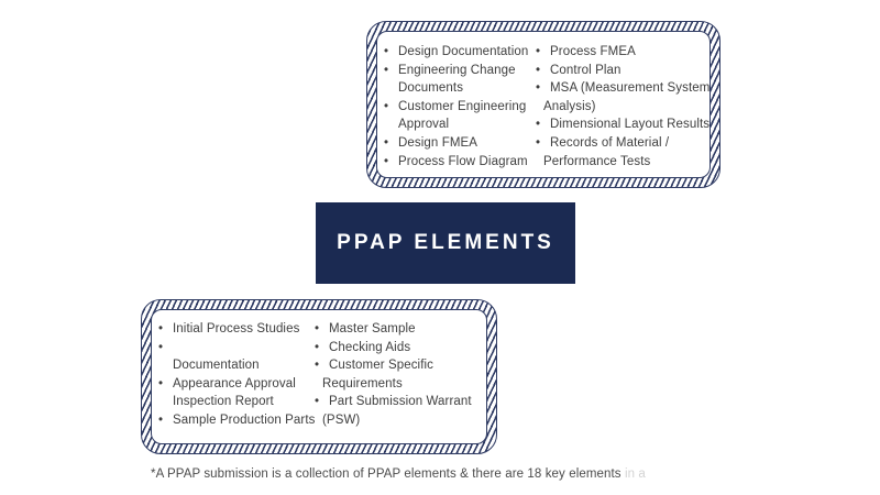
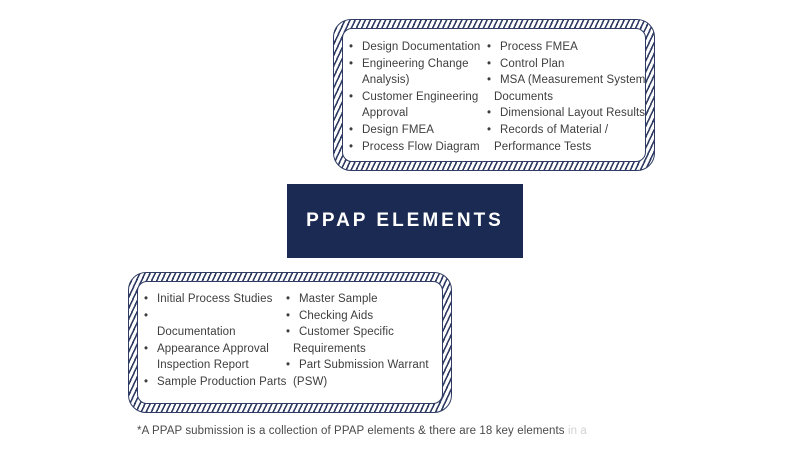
  •
  Design Documentation
  •
  Engineering Change
- Documents
+ Analysis)
  •
  Customer Engineering
  Approval
  •
  Design FMEA
  •
  Process Flow Diagram
  •
  Process FMEA
  •
  Control Plan
  •
  MSA (Measurement System
- Analysis)
+ Documents
  •
  Dimensional Layout Results
  •
  Records of Material /
  Performance Tests
  PPAP ELEMENTS
  •
  Initial Process Studies
  •
  Documentation
  •
  Appearance Approval
  Inspection Report
  •
  Sample Production Parts
  •
  Master Sample
  •
  Checking Aids
  •
  Customer Specific
  Requirements
  •
  Part Submission Warrant
  (PSW)
  *A PPAP submission is a collection of PPAP elements & there are 18 key elements in a
